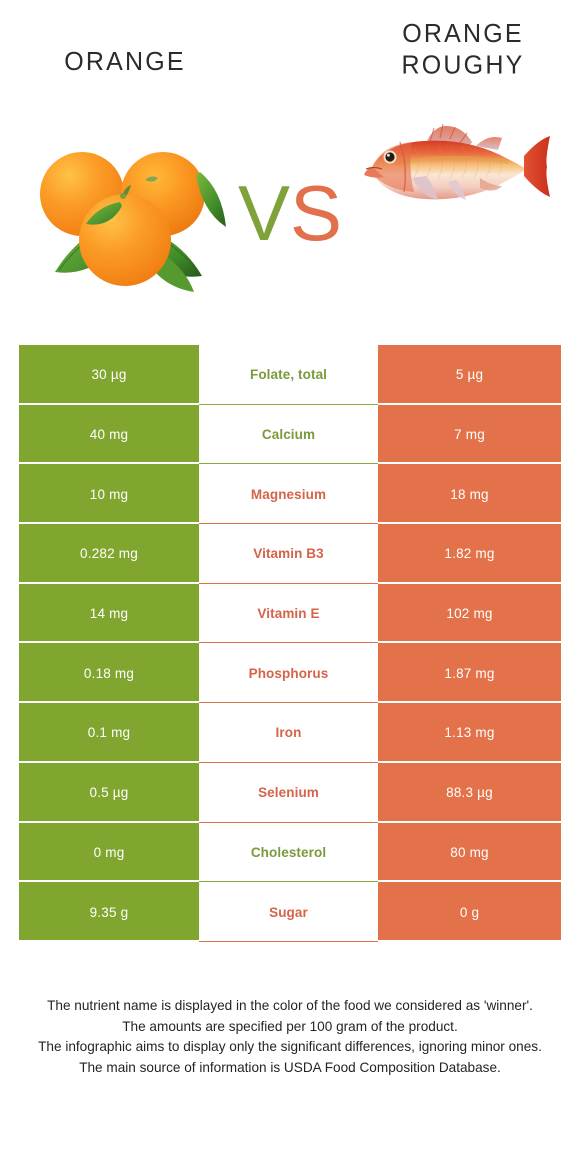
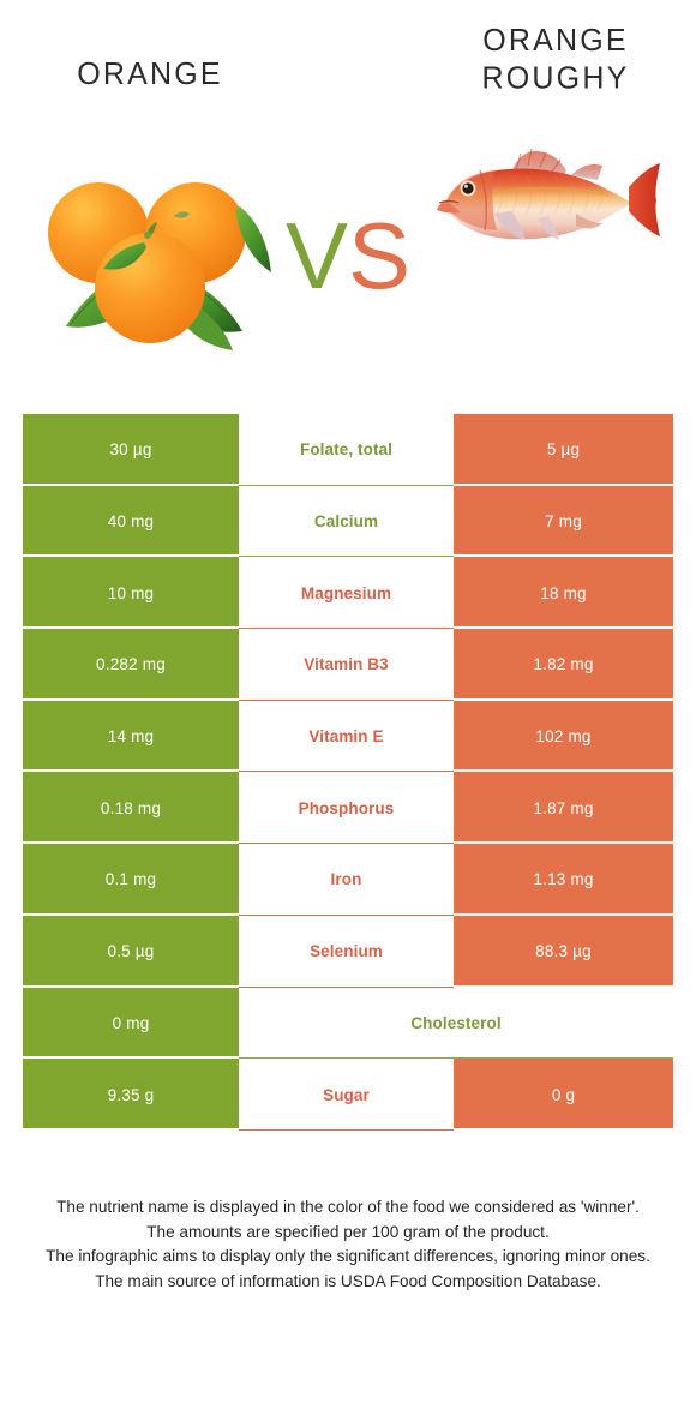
  ORANGE
  ORANGE
  ROUGHY
  VS
  30 µg
  Folate, total
  5 µg
  40 mg
  Calcium
  7 mg
  10 mg
  Magnesium
  18 mg
  0.282 mg
  Vitamin B3
  1.82 mg
  14 mg
  Vitamin E
  102 mg
  0.18 mg
  Phosphorus
  1.87 mg
  0.1 mg
  Iron
  1.13 mg
  0.5 µg
  Selenium
  88.3 µg
  0 mg
  Cholesterol
- 80 mg
  9.35 g
  Sugar
  0 g
  The nutrient name is displayed in the color of the food we considered as 'winner'.
  The amounts are specified per 100 gram of the product.
  The infographic aims to display only the significant differences, ignoring minor ones.
  The main source of information is USDA Food Composition Database.
